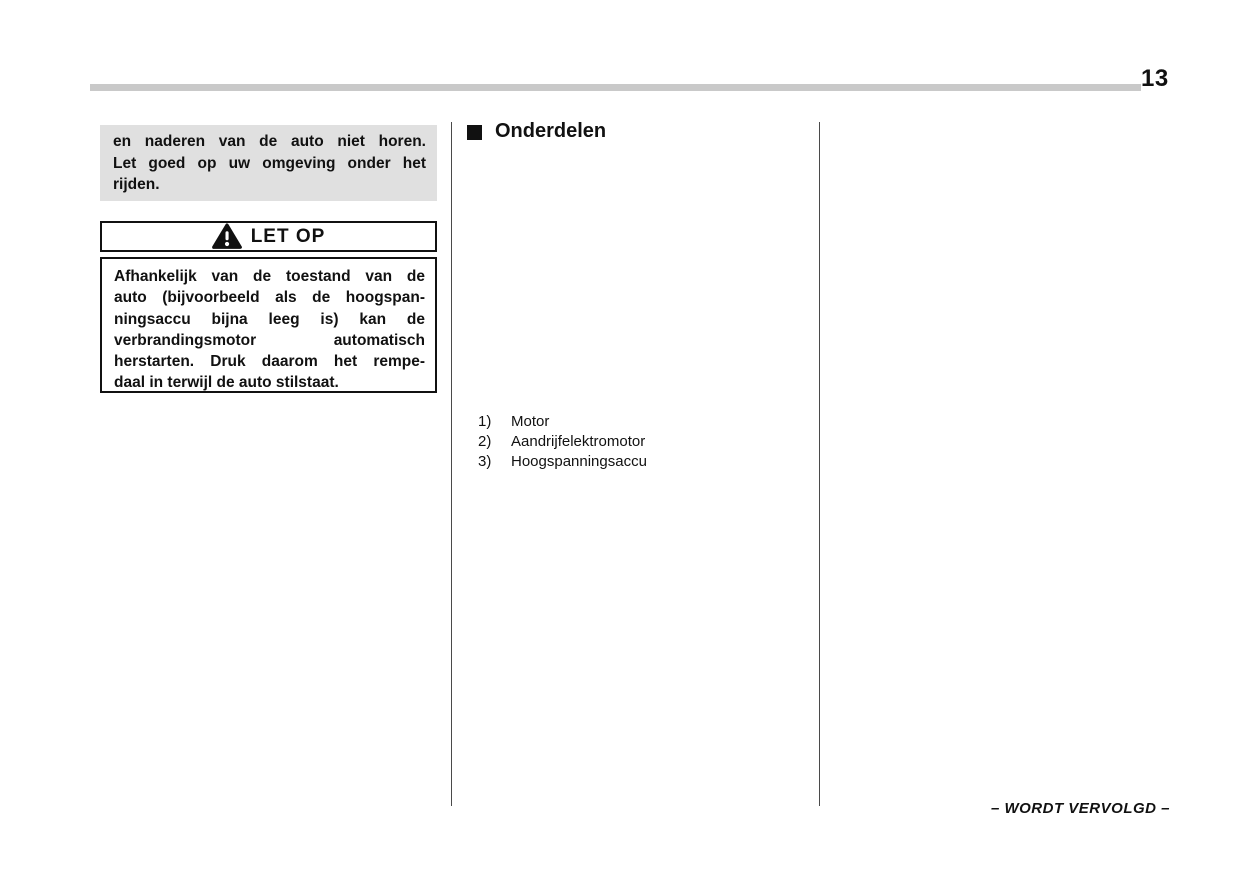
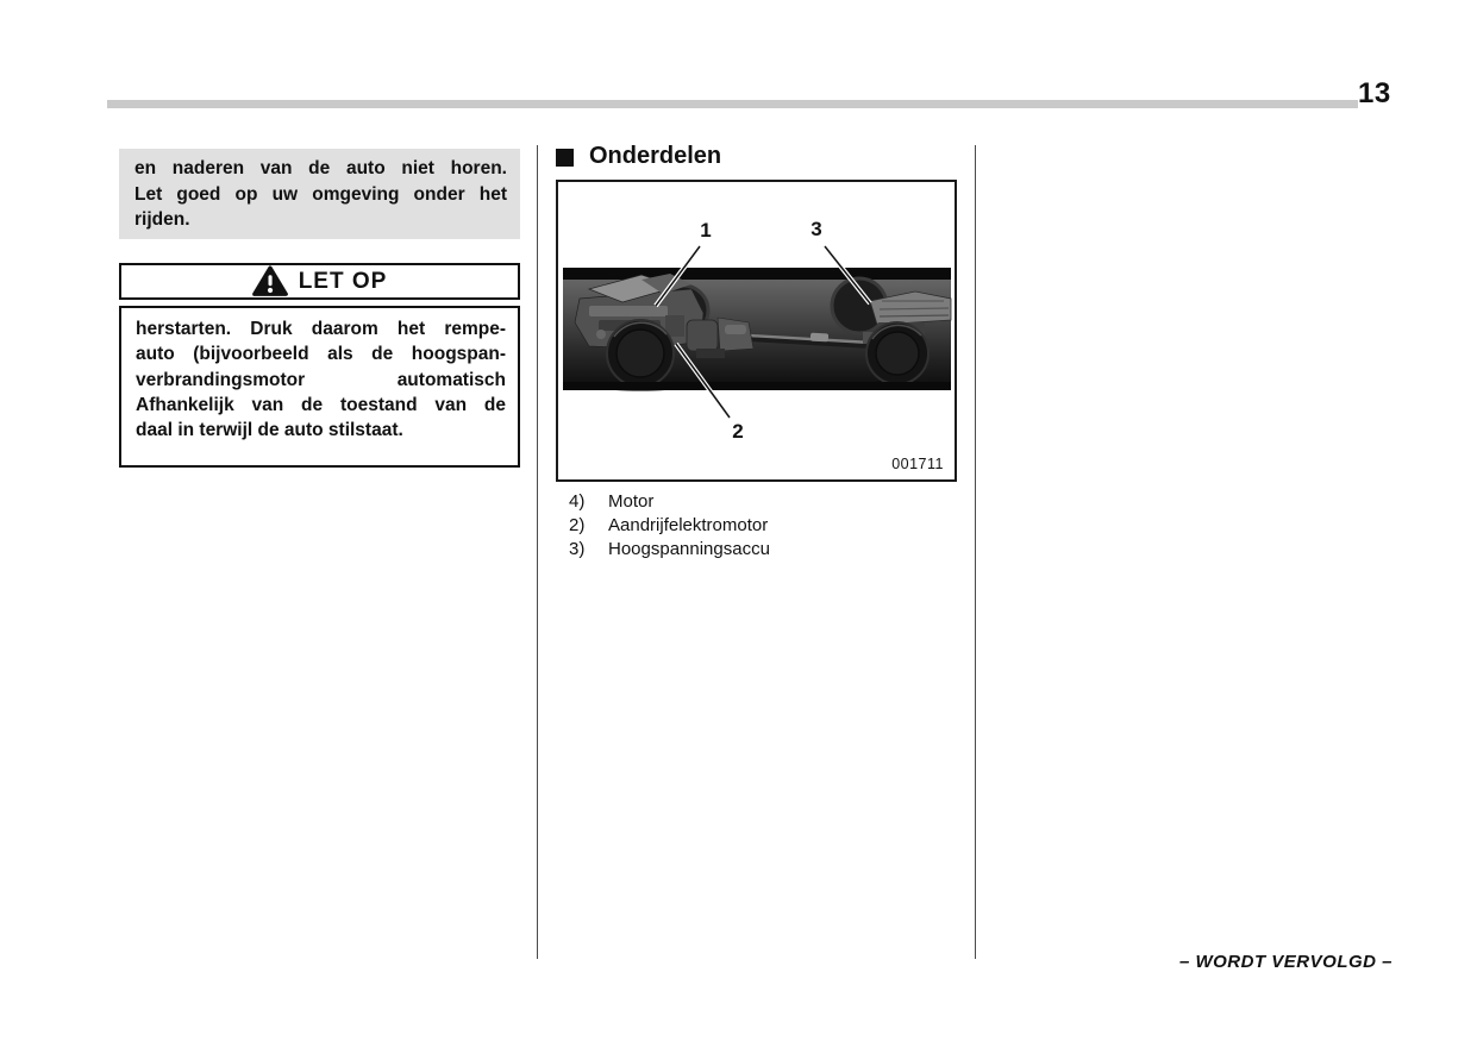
  13
  en naderen van de auto niet horen.
  Let goed op uw omgeving onder het
  rijden.
  LET OP
- Afhankelijk van de toestand van de
+ herstarten. Druk daarom het rempe-
  auto (bijvoorbeeld als de hoogspan-
- ningsaccu bijna leeg is) kan de
  verbrandingsmotor automatisch
- herstarten. Druk daarom het rempe-
+ Afhankelijk van de toestand van de
  daal in terwijl de auto stilstaat.
  Onderdelen
+ 1
+ 3
+ 2
+ 001711
- 1)
+ 4)
  Motor
  2)
  Aandrijfelektromotor
  3)
  Hoogspanningsaccu
  – WORDT VERVOLGD –
